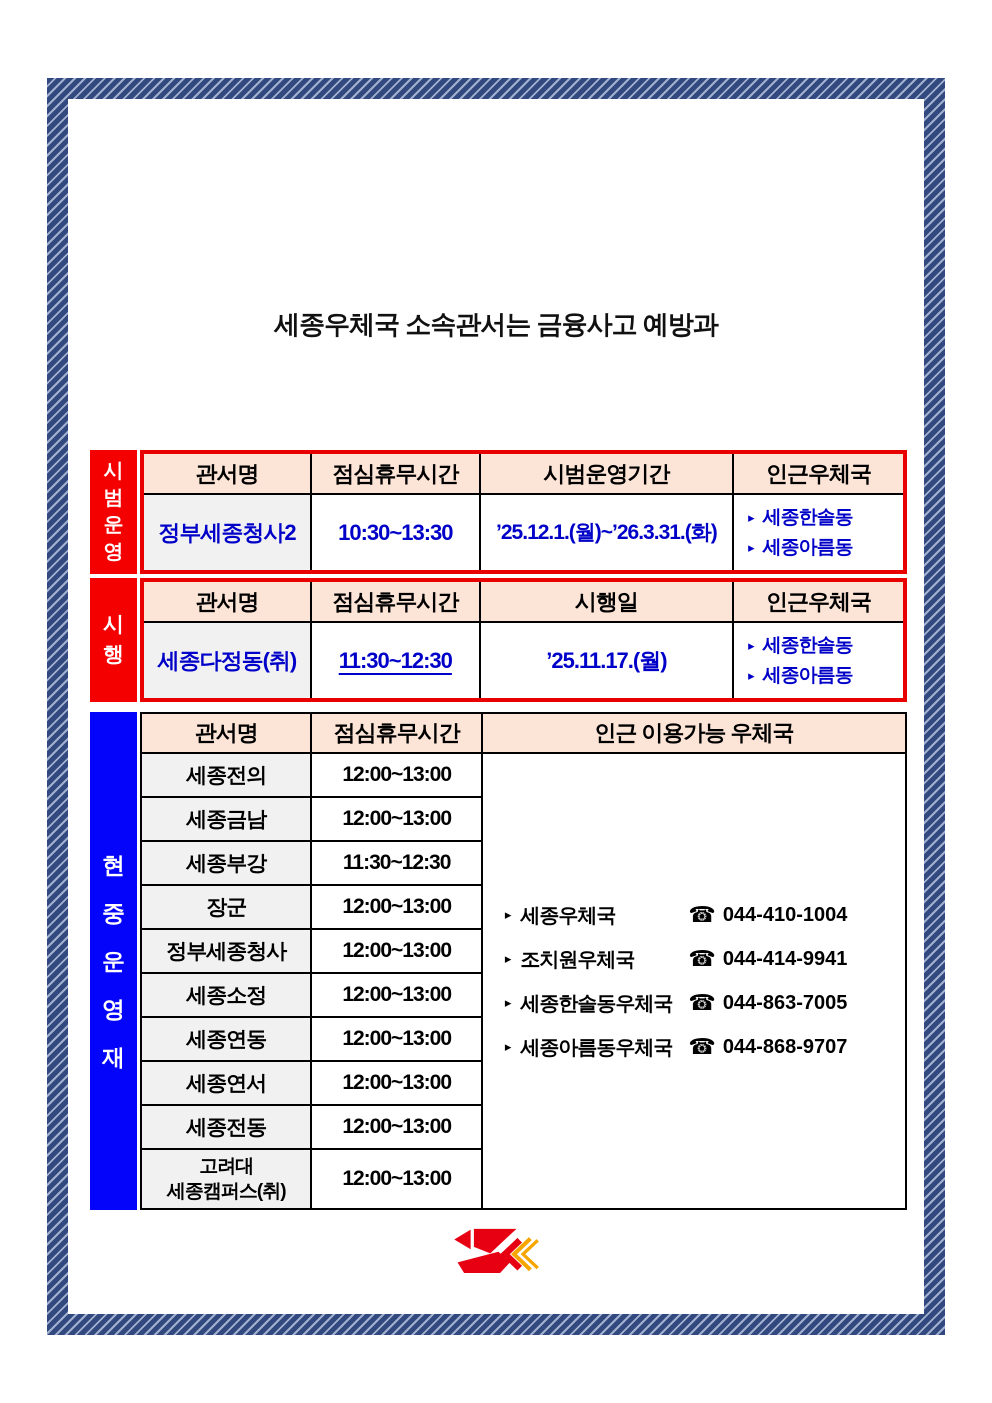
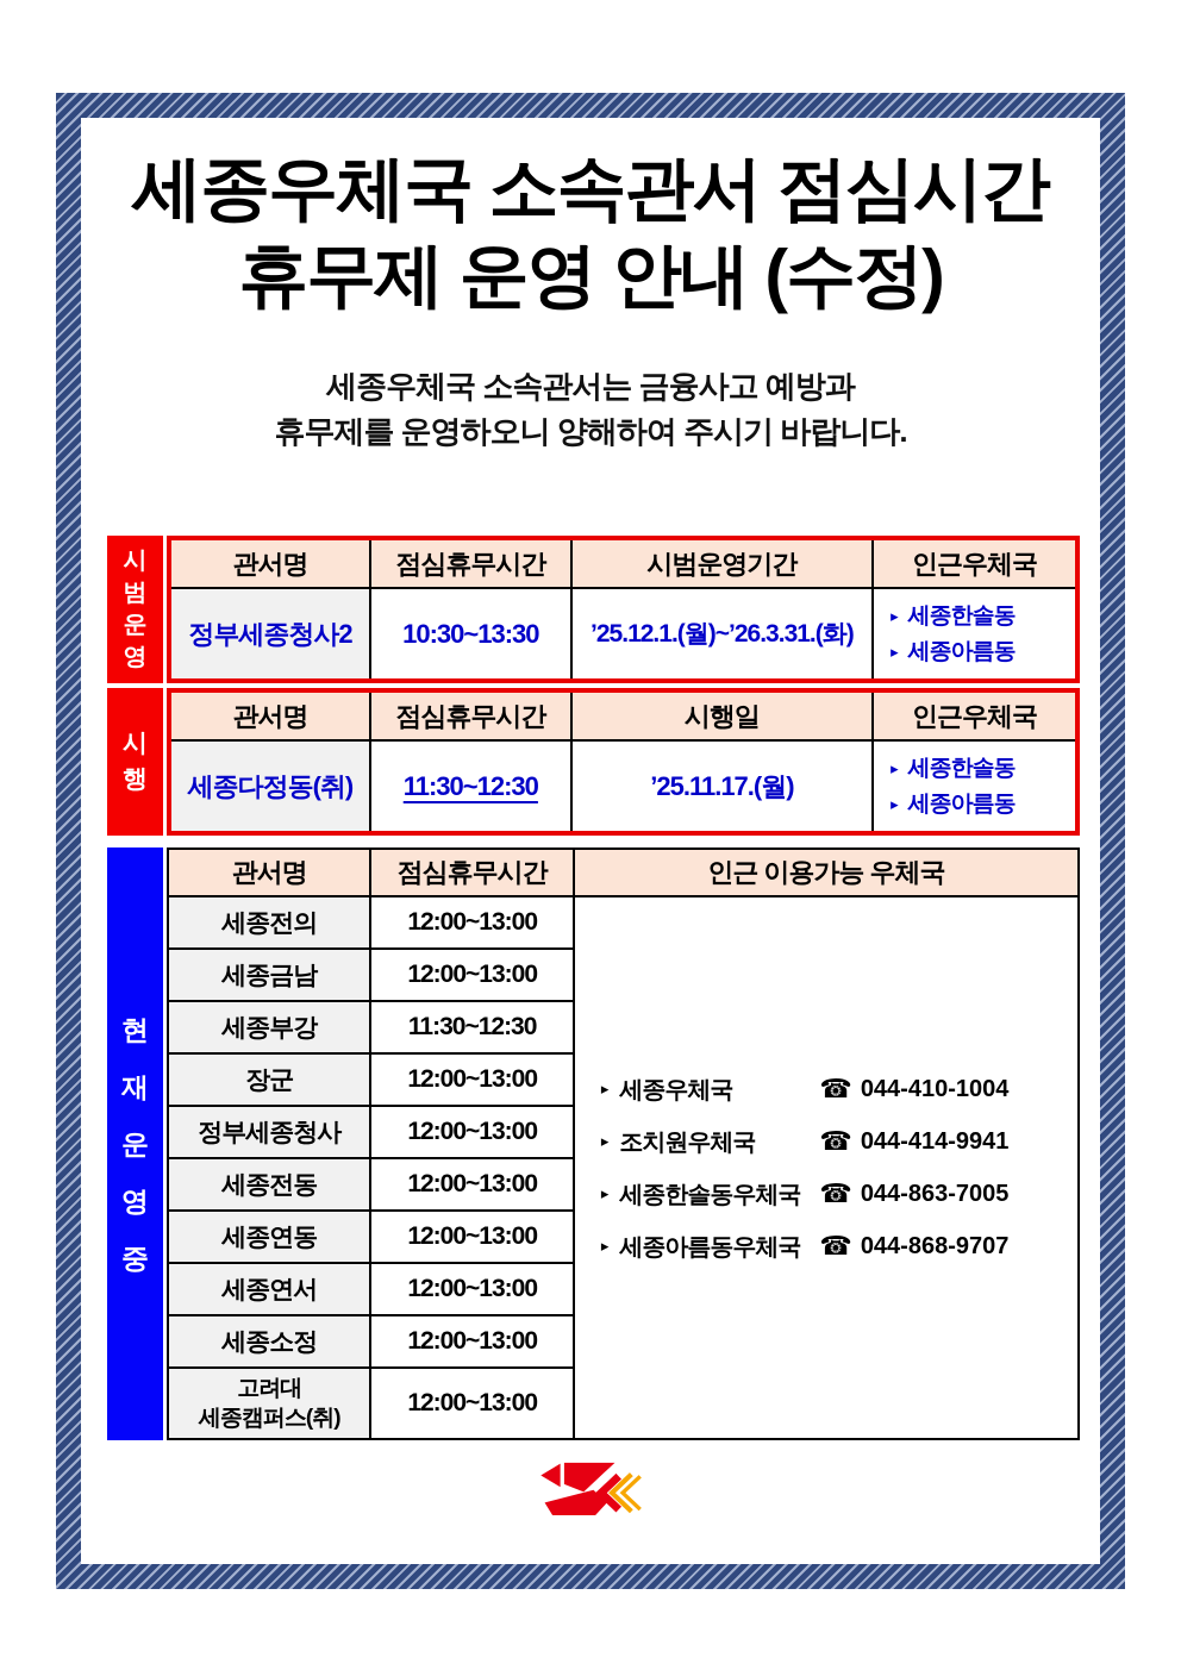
+ 세종우체국 소속관서 점심시간
+ 휴무제 운영 안내 (수정)
  세종우체국 소속관서는 금융사고 예방과
+ 휴무제를 운영하오니 양해하여 주시기 바랍니다.
  시
  범
  운
  영
  관서명	점심휴무시간	시범운영기간	인근우체국
  정부세종청사2	10:30~13:30	’25.12.1.(월)~’26.3.31.(화)	▸ 세종한솔동 ▸ 세종아름동
  시
  행
  관서명	점심휴무시간	시행일	인근우체국
  세종다정동(취)	11:30~12:30	’25.11.17.(월)	▸ 세종한솔동 ▸ 세종아름동
  현
- 중
+ 재
  운
  영
- 재
+ 중
  관서명	점심휴무시간	인근 이용가능 우체국
  세종전의	12:00~13:00	▸ 세종우체국 ☎ 044-410-1004 ▸ 조치원우체국 ☎ 044-414-9941 ▸ 세종한솔동우체국 ☎ 044-863-7005 ▸ 세종아름동우체국 ☎ 044-868-9707
  세종금남	12:00~13:00
  세종부강	11:30~12:30
  장군	12:00~13:00
  정부세종청사	12:00~13:00
- 세종소정	12:00~13:00
+ 세종전동	12:00~13:00
  세종연동	12:00~13:00
  세종연서	12:00~13:00
- 세종전동	12:00~13:00
+ 세종소정	12:00~13:00
  고려대 세종캠퍼스(취)	12:00~13:00
